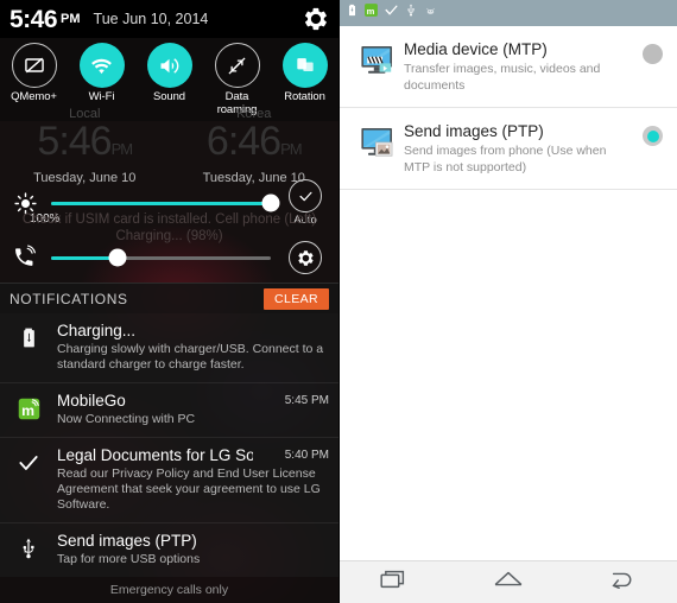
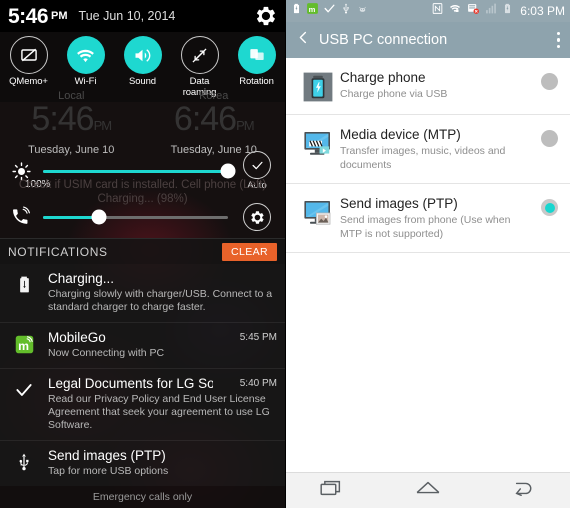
  5:46
  PM
  Tue Jun 10, 2014
  QMemo+
  Wi-Fi
  Sound
  Data
  roaming
  Rotation
  Local
  5:46PM
  Tuesday, June 10
  Korea
  6:46PM
  Tuesday, June 10
  100%
  Auto
  Check if USIM card is installed. Cell phone (Left)
  Charging... (98%)
  NOTIFICATIONS
  CLEAR
  Charging...
  Charging slowly with charger/USB. Connect to a standard charger to charge faster.
  m
  MobileGo
  Now Connecting with PC
  5:45 PM
  Legal Documents for LG So
  Read our Privacy Policy and End User License Agreement that seek your agreement to use LG Software.
  5:40 PM
  Send images (PTP)
  Tap for more USB options
  Emergency calls only
  m
+ 6:03 PM
+ USB PC connection
+ Charge phone
+ Charge phone via USB
  Media device (MTP)
  Transfer images, music, videos and documents
  Send images (PTP)
  Send images from phone (Use when MTP is not supported)
